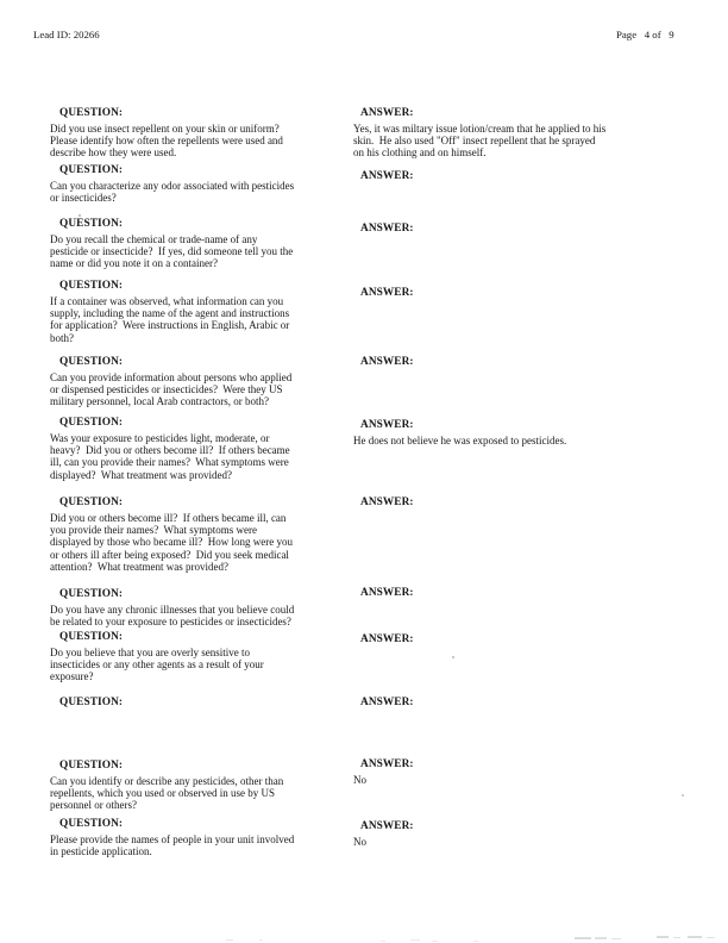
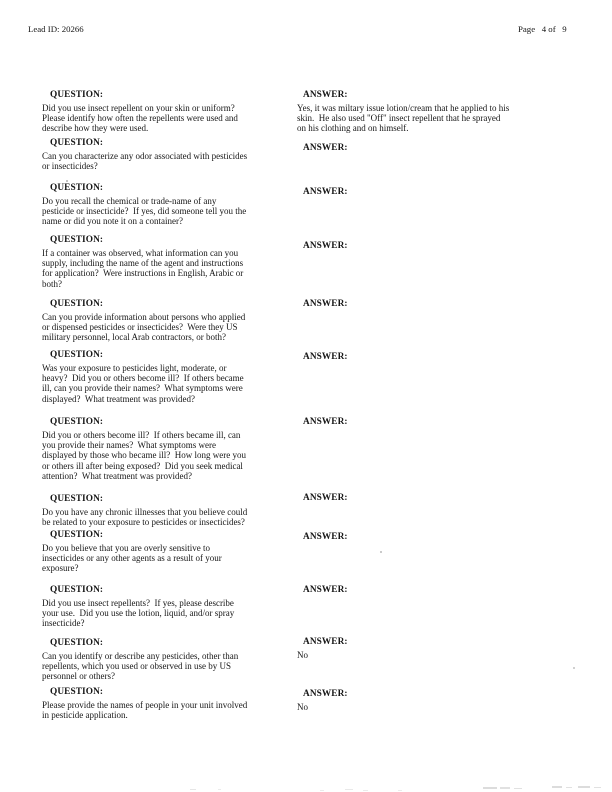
  Lead ID: 20266
  Page 4 of 9
  QUESTION:
  Did you use insect repellent on your skin or uniform?
  Please identify how often the repellents were used and
  describe how they were used.
  ANSWER:
  Yes, it was miltary issue lotion/cream that he applied to his
  skin. He also used "Off" insect repellent that he sprayed
  on his clothing and on himself.
  QUESTION:
  Can you characterize any odor associated with pesticides
  or insecticides?
  ANSWER:
  QUESTION:
  Do you recall the chemical or trade-name of any
  pesticide or insecticide? If yes, did someone tell you the
  name or did you note it on a container?
  ANSWER:
  QUESTION:
  If a container was observed, what information can you
  supply, including the name of the agent and instructions
  for application? Were instructions in English, Arabic or
  both?
  ANSWER:
  QUESTION:
  Can you provide information about persons who applied
  or dispensed pesticides or insecticides? Were they US
  military personnel, local Arab contractors, or both?
  ANSWER:
  QUESTION:
  Was your exposure to pesticides light, moderate, or
  heavy? Did you or others become ill? If others became
  ill, can you provide their names? What symptoms were
  displayed? What treatment was provided?
  ANSWER:
- He does not believe he was exposed to pesticides.
  QUESTION:
  Did you or others become ill? If others became ill, can
  you provide their names? What symptoms were
  displayed by those who became ill? How long were you
  or others ill after being exposed? Did you seek medical
  attention? What treatment was provided?
  ANSWER:
  QUESTION:
  Do you have any chronic illnesses that you believe could
  be related to your exposure to pesticides or insecticides?
  ANSWER:
  QUESTION:
  Do you believe that you are overly sensitive to
  insecticides or any other agents as a result of your
  exposure?
  ANSWER:
  QUESTION:
+ Did you use insect repellents? If yes, please describe
+ your use. Did you use the lotion, liquid, and/or spray
+ insecticide?
  ANSWER:
  QUESTION:
  Can you identify or describe any pesticides, other than
  repellents, which you used or observed in use by US
  personnel or others?
  ANSWER:
  No
  QUESTION:
  Please provide the names of people in your unit involved
  in pesticide application.
  ANSWER:
  No
